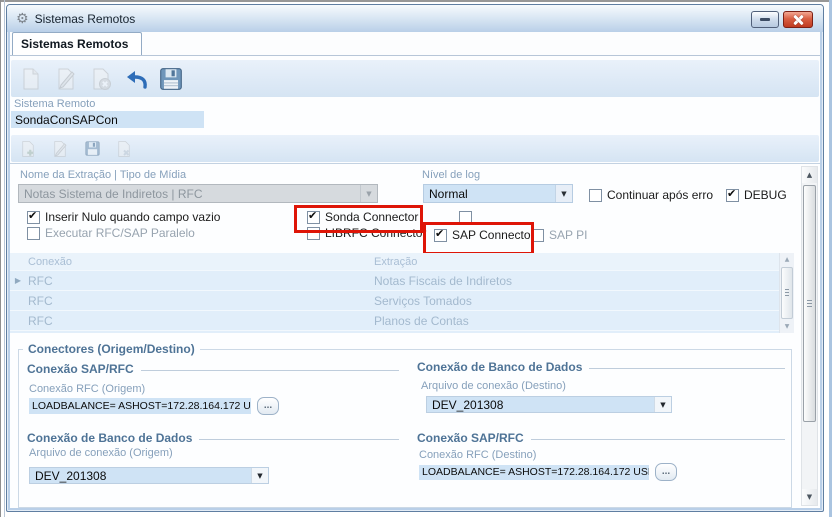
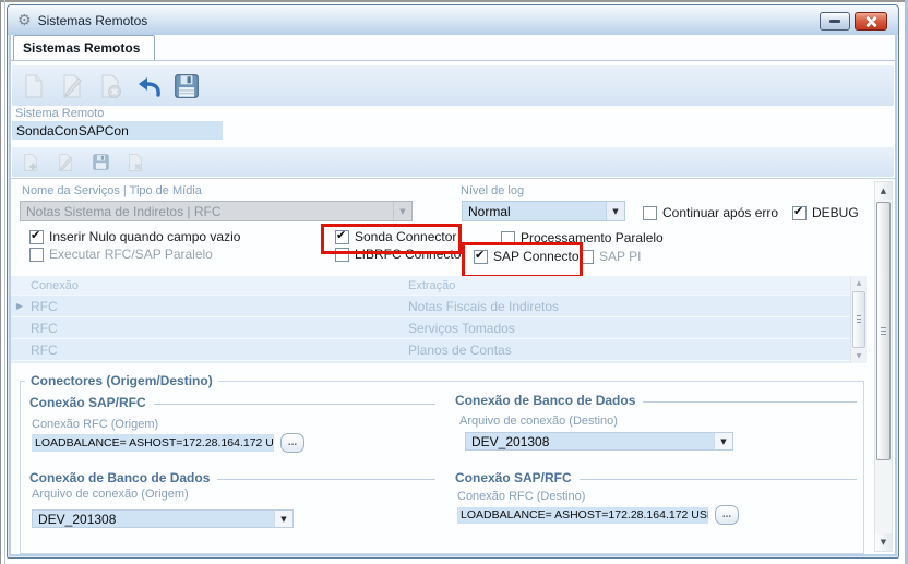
  ⚙
  Sistemas Remotos
  Sistemas Remotos
  Sistema Remoto
  SondaConSAPCon
- Nome da Extração | Tipo de Mídia
+ Nome da Serviços | Tipo de Mídia
  Notas Sistema de Indiretos | RFC
  ▼
  Nível de log
  Normal
  ▼
  Continuar após erro
  ✔
  DEBUG
  ✔
  Inserir Nulo quando campo vazio
  ✔
  Sonda Connector
+ Processamento Paralelo
  Executar RFC/SAP Paralelo
  LIBRFC Connector
  ✔
  SAP Connecto
  SAP PI
  Conexão
  Extração
  ▶
  RFC
  Notas Fiscais de Indiretos
  RFC
  Serviços Tomados
  RFC
  Planos de Contas
  Conectores (Origem/Destino)
  Conexão SAP/RFC
  Conexão RFC (Origem)
  LOADBALANCE= ASHOST=172.28.164.172 U
  ...
  Conexão de Banco de Dados
  Arquivo de conexão (Destino)
  DEV_201308
  ▼
  Conexão de Banco de Dados
  Arquivo de conexão (Origem)
  DEV_201308
  ▼
  Conexão SAP/RFC
  Conexão RFC (Destino)
  LOADBALANCE= ASHOST=172.28.164.172 US
  ...
  ▲
  ▼
